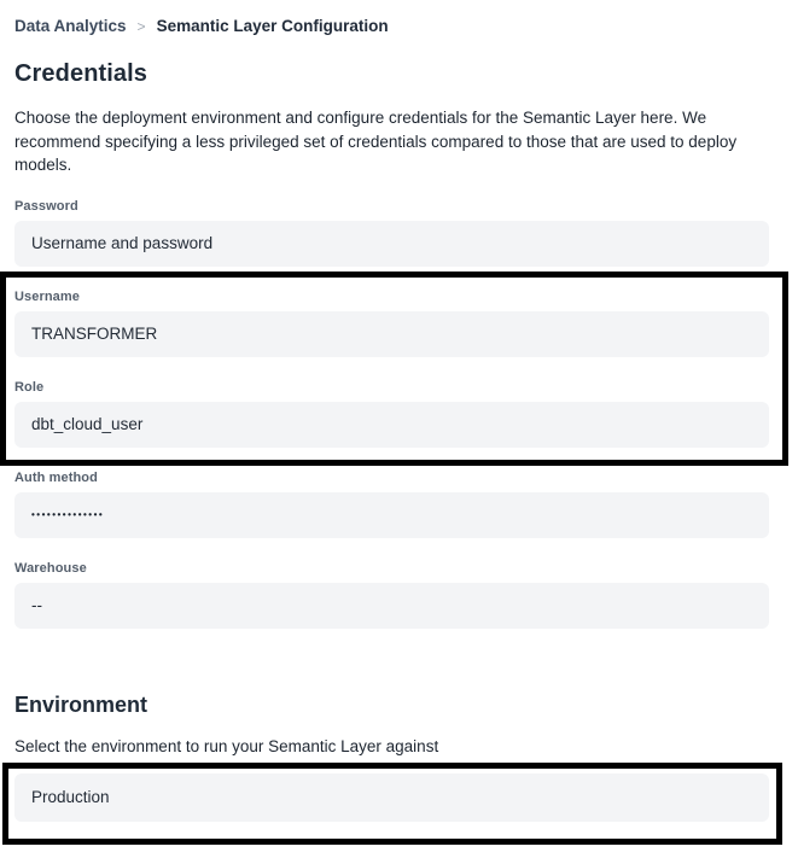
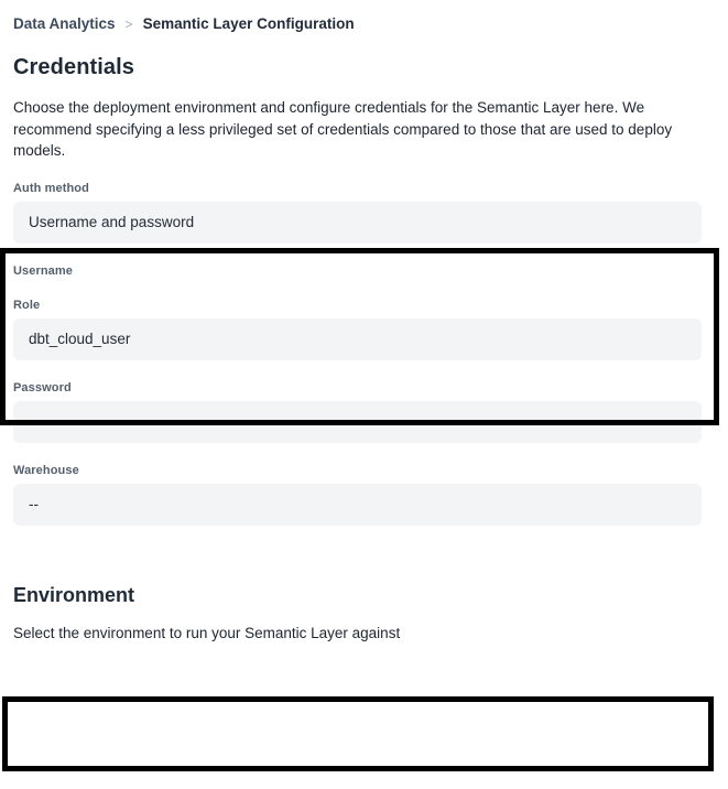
  Data Analytics
  >
  Semantic Layer Configuration
  Credentials
  Choose the deployment environment and configure credentials for the Semantic Layer here. We recommend specifying a less privileged set of credentials compared to those that are used to deploy models.
- Password
+ Auth method
  Username and password
  Username
- TRANSFORMER
  Role
  dbt_cloud_user
- Auth method
+ Password
  ••••••••••••••
  Warehouse
  --
  Environment
  Select the environment to run your Semantic Layer against
- Production
